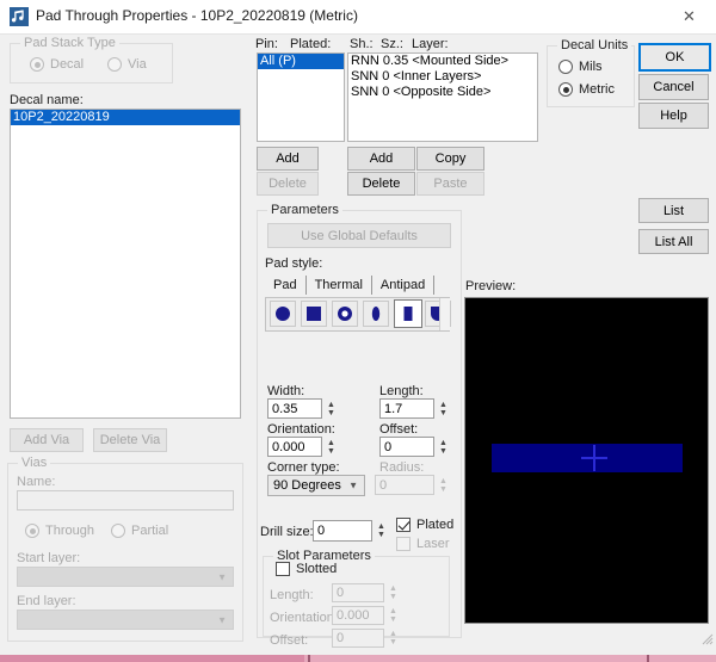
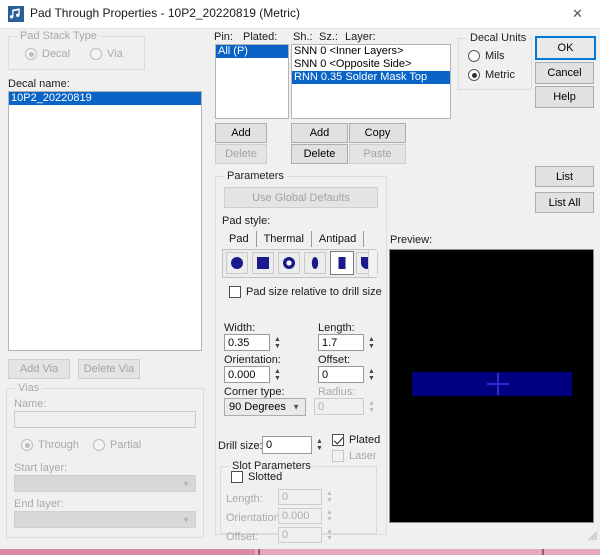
  Pad Through Properties - 10P2_20220819 (Metric)
  ✕
  Pad Stack Type
  Decal
  Via
  Decal name:
  10P2_20220819
  Add Via
  Delete Via
  Vias
  Name:
  Through
  Partial
  Start layer:
  ▼
  End layer:
  ▼
  Pin:
  Plated:
  All (P)
  Add
  Delete
  Sh.:
  Sz.:
  Layer:
- RNN 0.35 <Mounted Side>
  SNN 0 <Inner Layers>
  SNN 0 <Opposite Side>
+ RNN 0.35 Solder Mask Top
  Add
  Copy
  Delete
  Paste
  Decal Units
  Mils
  Metric
  OK
  Cancel
  Help
  List
  List All
  Parameters
  Use Global Defaults
  Pad style:
  Pad
  Thermal
  Antipad
+ Pad size relative to drill size
  Width:
  0.35
  Length:
  1.7
  Orientation:
  0.000
  Offset:
  0
  Corner type:
  90 Degrees
  ▼
  Radius:
  0
  Drill size
  0
  Plated
  Laser
  Slot Parameters
  Slotted
  Length:
  0
  Orientation
  0.000
  Offset:
  0
  Preview:
